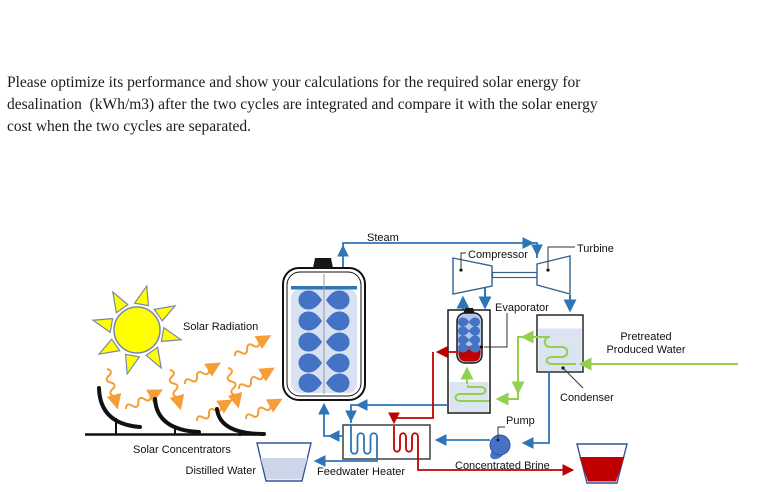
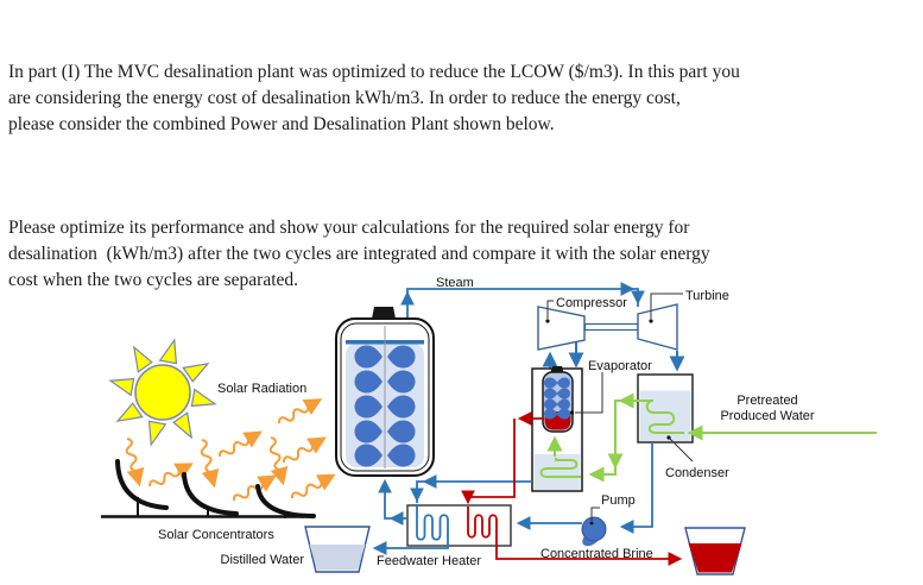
+ In part (I) The MVC desalination plant was optimized to reduce the LCOW ($/m3). In this part you
+ are considering the energy cost of desalination kWh/m3. In order to reduce the energy cost,
+ please consider the combined Power and Desalination Plant shown below.
  Please optimize its performance and show your calculations for the required solar energy for
  desalination (kWh/m3) after the two cycles are integrated and compare it with the solar energy
  cost when the two cycles are separated.
  Solar Radiation
  Solar Concentrators
  Steam
  Compressor
  Turbine
  Evaporator
  Condenser
  Pretreated
  Produced Water
  Pump
  Feedwater Heater
  Distilled Water
  Concentrated Brine
